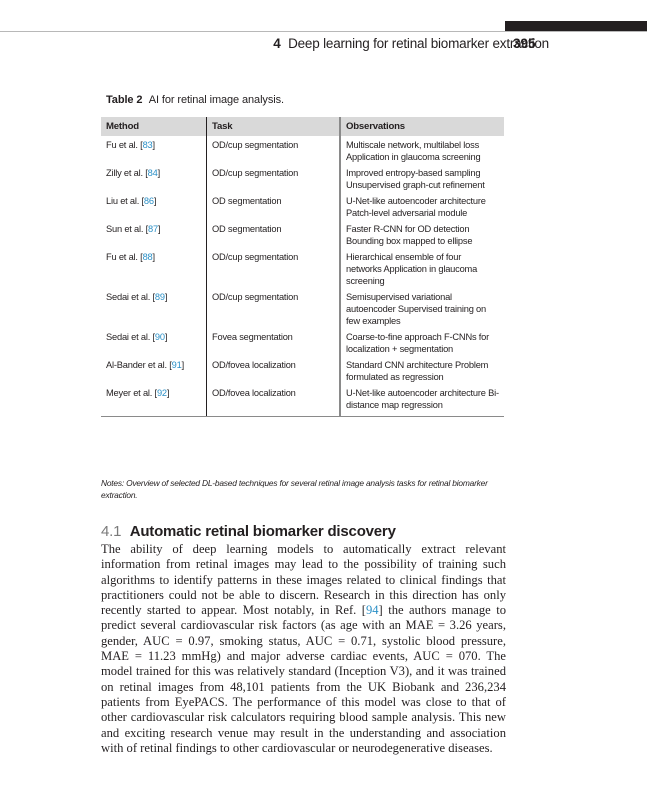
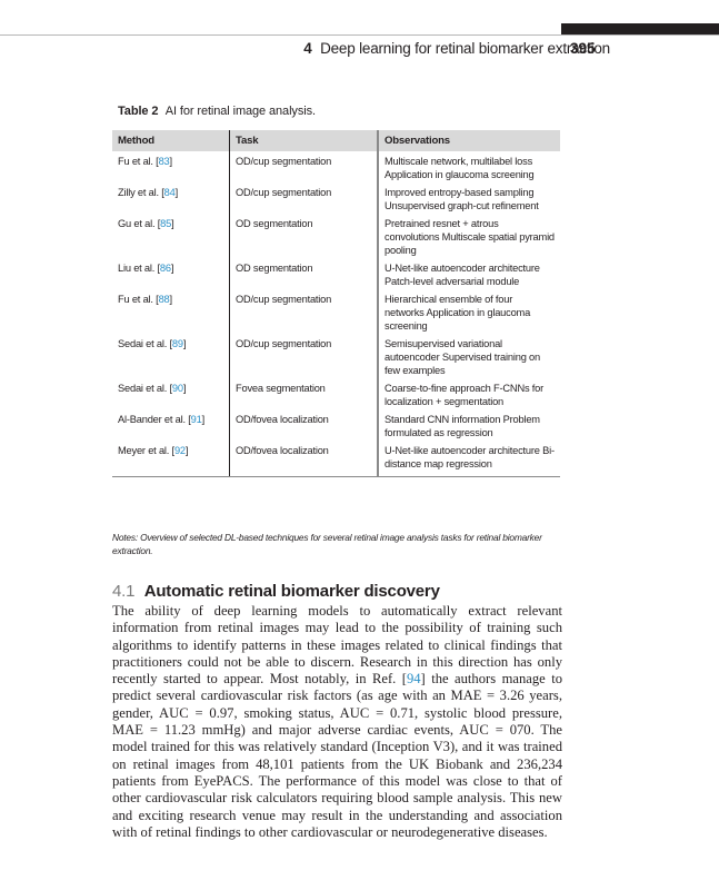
  4 Deep learning for retinal biomarker extraction
  395
  Table 2 AI for retinal image analysis.
  Method	Task	Observations
  Fu et al. [83]	OD/cup segmentation	Multiscale network, multilabel loss Application in glaucoma screening
  Zilly et al. [84]	OD/cup segmentation	Improved entropy-based sampling Unsupervised graph-cut refinement
+ Gu et al. [85]	OD segmentation	Pretrained resnet + atrous convolutions Multiscale spatial pyramid pooling
  Liu et al. [86]	OD segmentation	U-Net-like autoencoder architecture Patch-level adversarial module
- Sun et al. [87]	OD segmentation	Faster R-CNN for OD detection Bounding box mapped to ellipse
  Fu et al. [88]	OD/cup segmentation	Hierarchical ensemble of four networks Application in glaucoma screening
  Sedai et al. [89]	OD/cup segmentation	Semisupervised variational autoencoder Supervised training on few examples
  Sedai et al. [90]	Fovea segmentation	Coarse-to-fine approach F-CNNs for localization + segmentation
- Al-Bander et al. [91]	OD/fovea localization	Standard CNN architecture Problem formulated as regression
+ Al-Bander et al. [91]	OD/fovea localization	Standard CNN information Problem formulated as regression
  Meyer et al. [92]	OD/fovea localization	U-Net-like autoencoder architecture Bi-distance map regression
  Notes: Overview of selected DL-based techniques for several retinal image analysis tasks for retinal biomarker extraction.
  4.1 Automatic retinal biomarker discovery
  The ability of deep learning models to automatically extract relevant information from retinal images may lead to the possibility of training such algorithms to identify patterns in these images related to clinical findings that practitioners could not be able to discern. Research in this direction has only recently started to appear. Most notably, in Ref. [94] the authors manage to predict several cardiovascular risk factors (as age with an MAE = 3.26 years, gender, AUC = 0.97, smoking status, AUC = 0.71, systolic blood pressure, MAE = 11.23 mmHg) and major adverse cardiac events, AUC = 070. The model trained for this was relatively standard (Inception V3), and it was trained on retinal images from 48,101 patients from the UK Biobank and 236,234 patients from EyePACS. The performance of this model was close to that of other cardiovascular risk calculators requiring blood sample analysis. This new and exciting research venue may result in the understanding and association with of retinal findings to other cardiovascular or neurodegenerative diseases.
